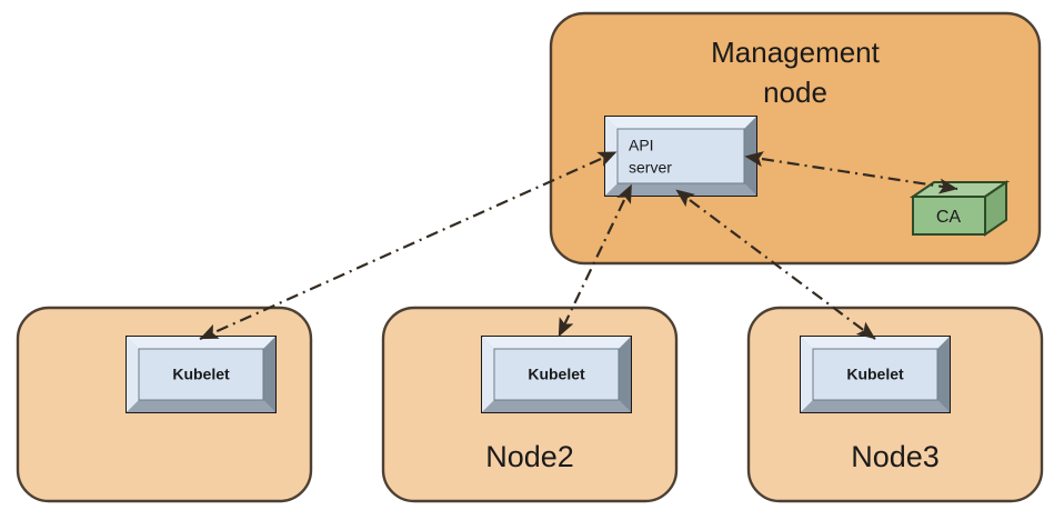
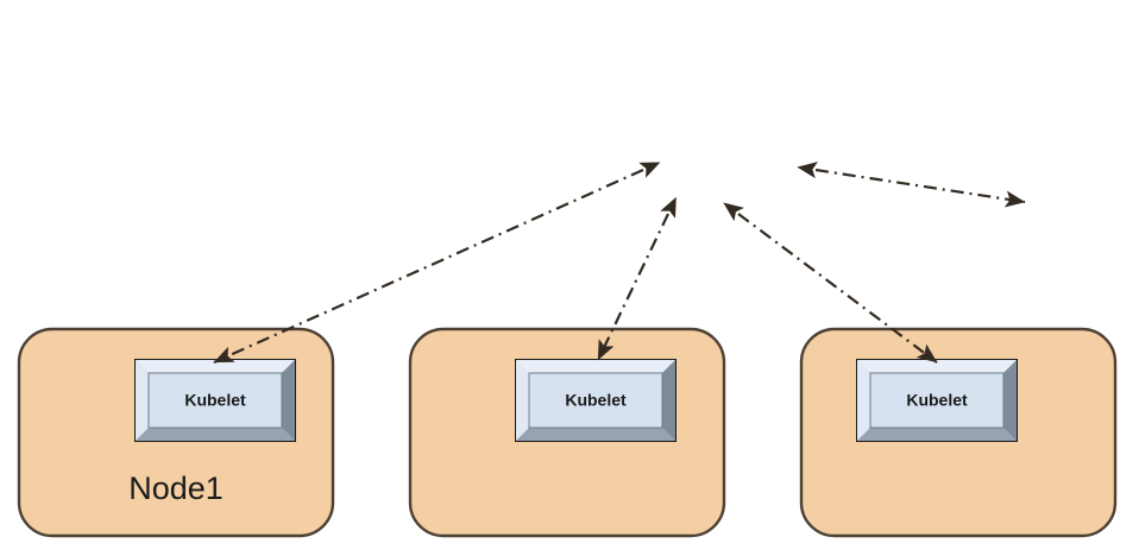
- Management
- node
- API
- server
- CA
  Kubelet
+ Node1
  Kubelet
- Node2
  Kubelet
- Node3
